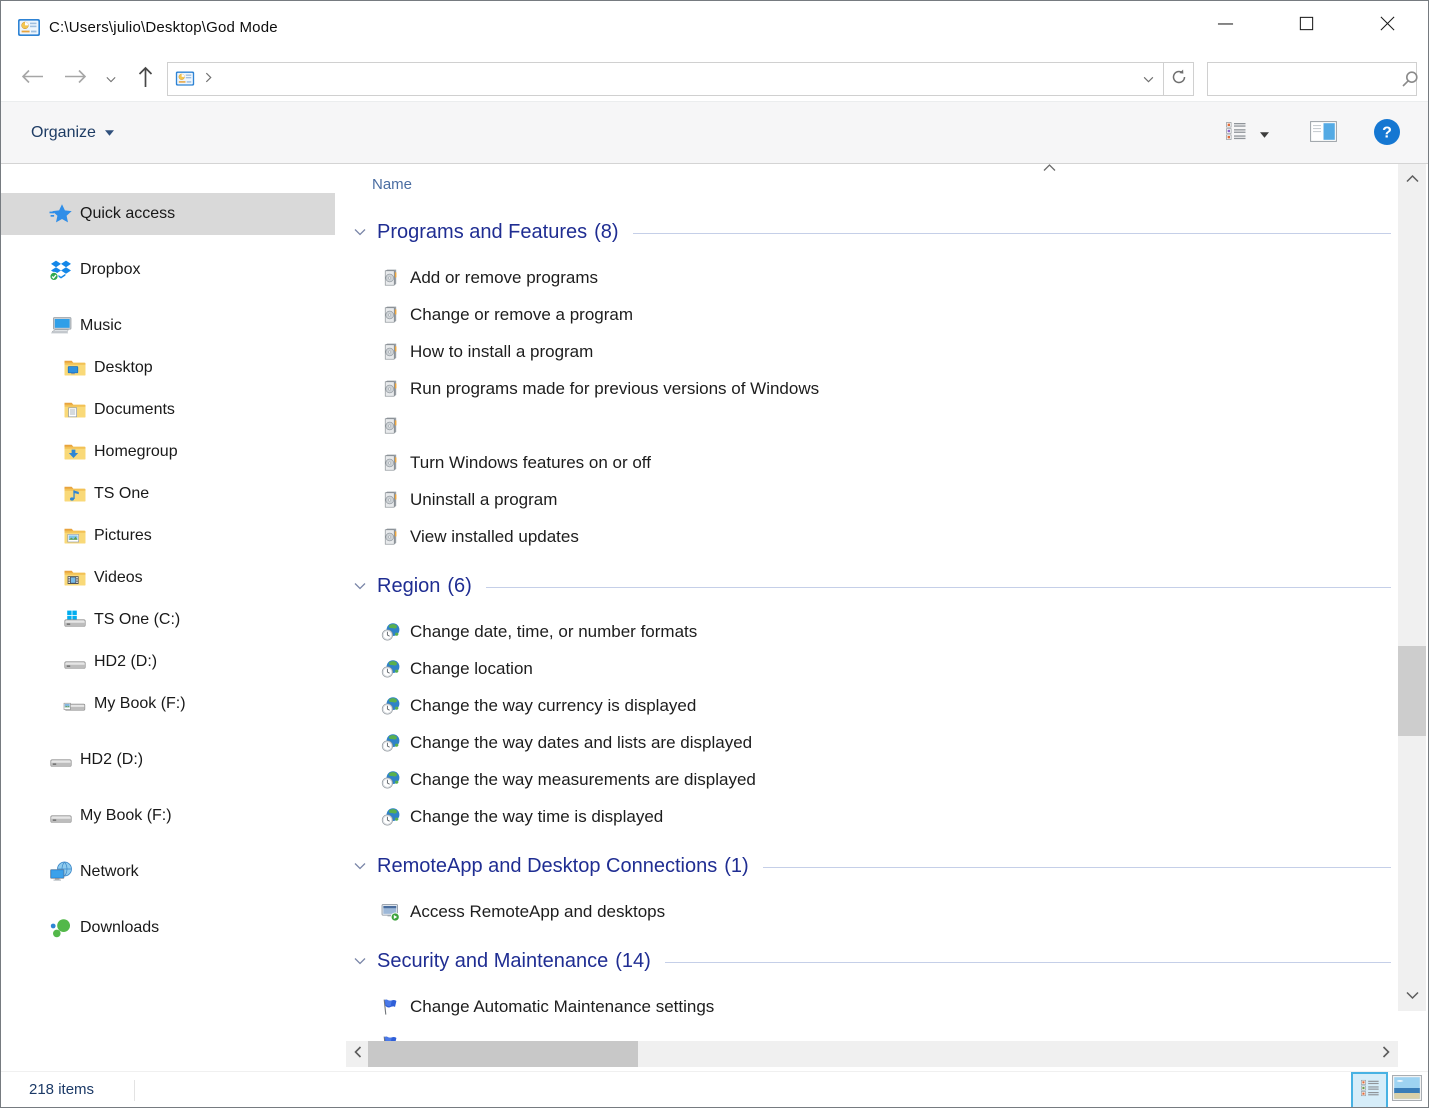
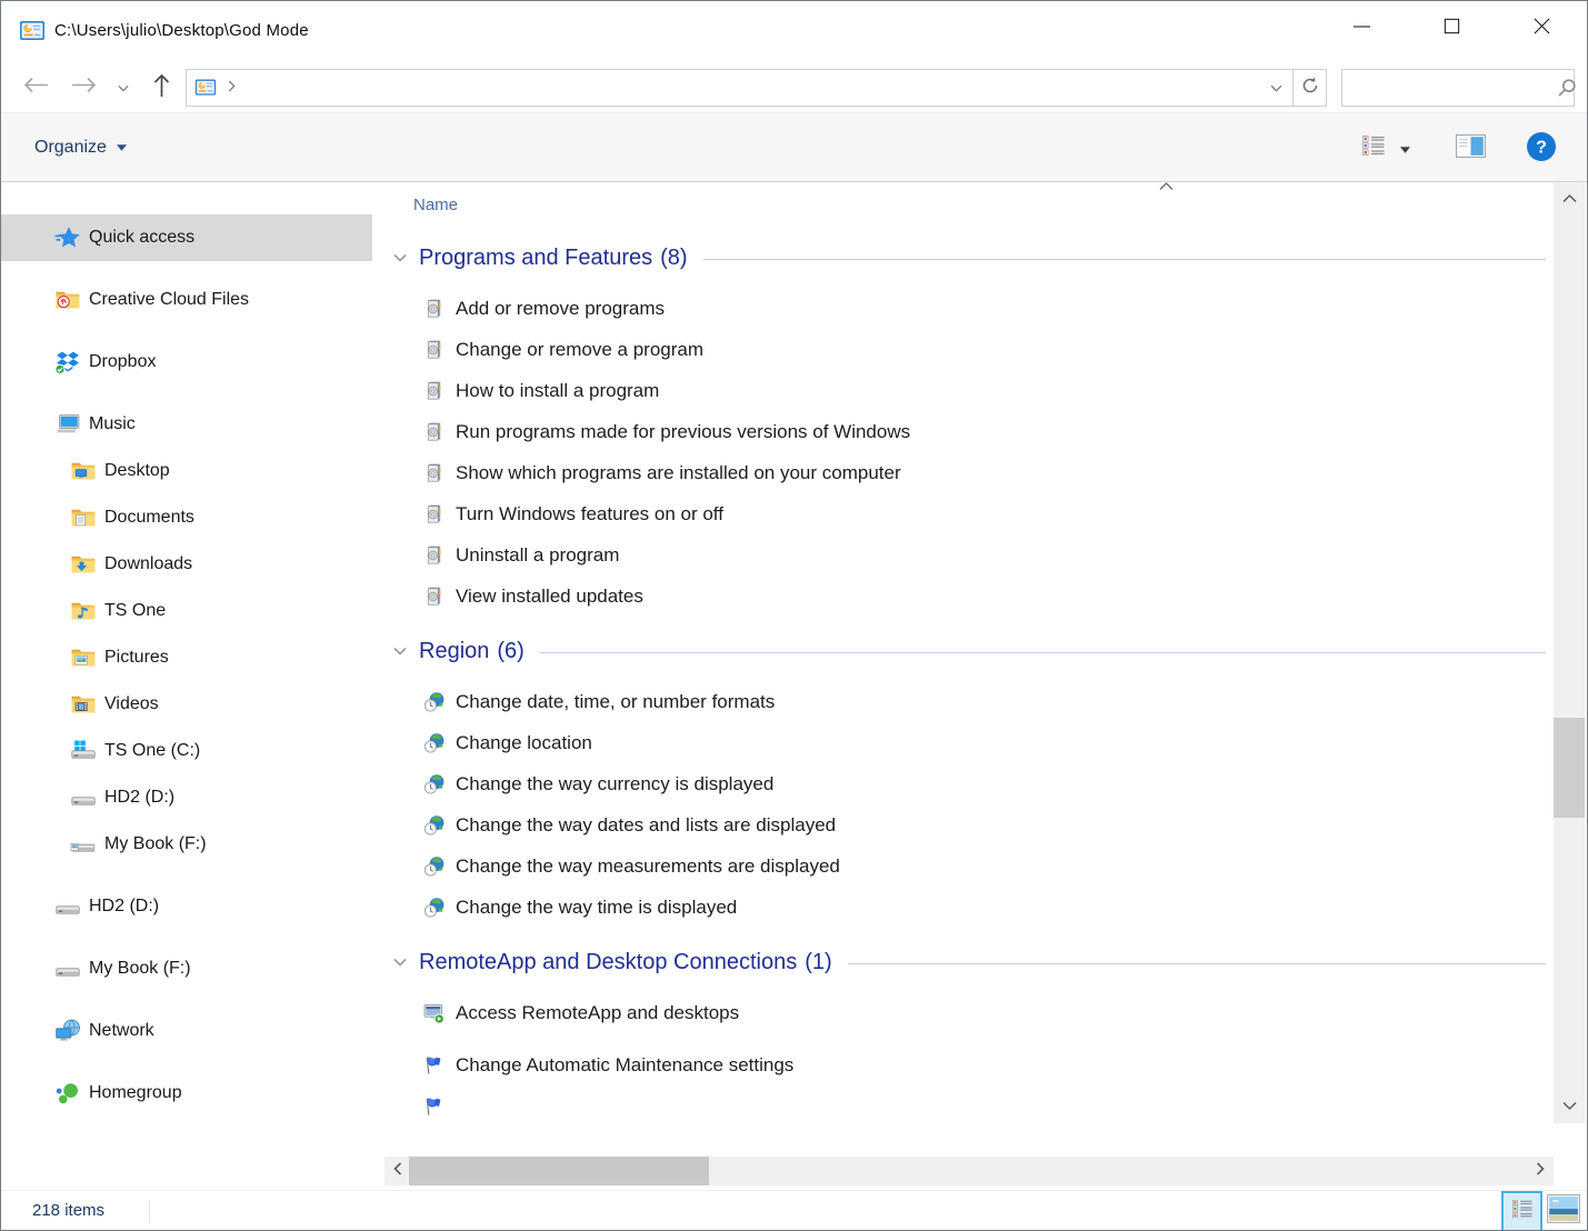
  C:\Users\julio\Desktop\God Mode
  Organize
  ?
  Quick access
+ Creative Cloud Files
  Dropbox
  Music
  Desktop
  Documents
- Homegroup
+ Downloads
  TS One
  Pictures
  Videos
  TS One (C:)
  HD2 (D:)
  My Book (F:)
  HD2 (D:)
  My Book (F:)
  Network
- Downloads
+ Homegroup
  Name
  Programs and Features
  (8)
  Add or remove programs
  Change or remove a program
  How to install a program
  Run programs made for previous versions of Windows
+ Show which programs are installed on your computer
  Turn Windows features on or off
  Uninstall a program
  View installed updates
  Region
  (6)
  Change date, time, or number formats
  Change location
  Change the way currency is displayed
  Change the way dates and lists are displayed
  Change the way measurements are displayed
  Change the way time is displayed
  RemoteApp and Desktop Connections
  (1)
  Access RemoteApp and desktops
- Security and Maintenance
- (14)
  Change Automatic Maintenance settings
  218 items
